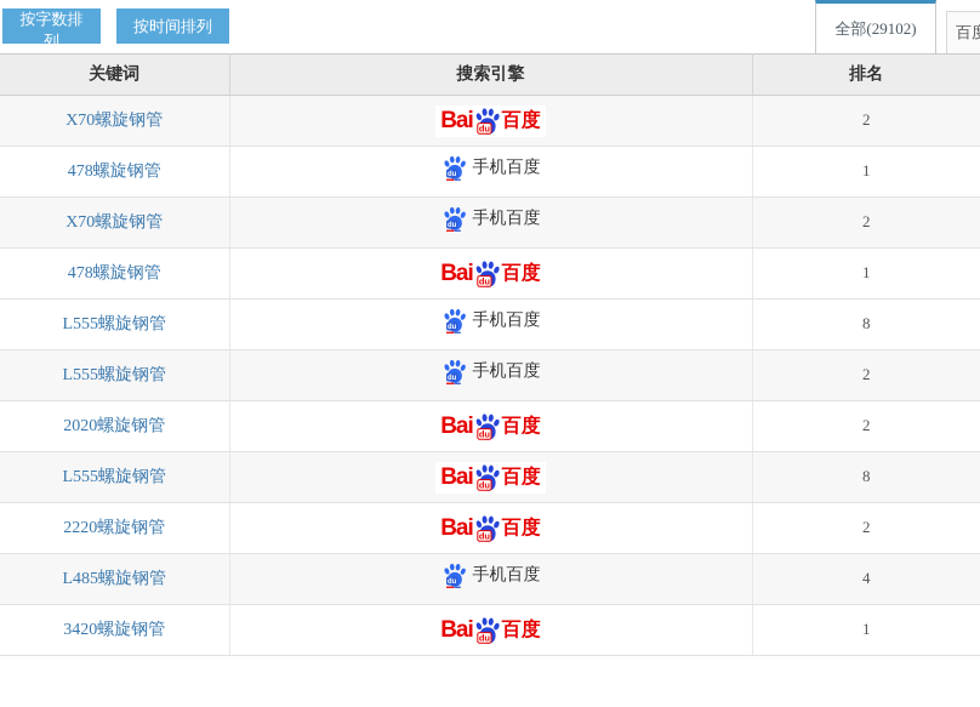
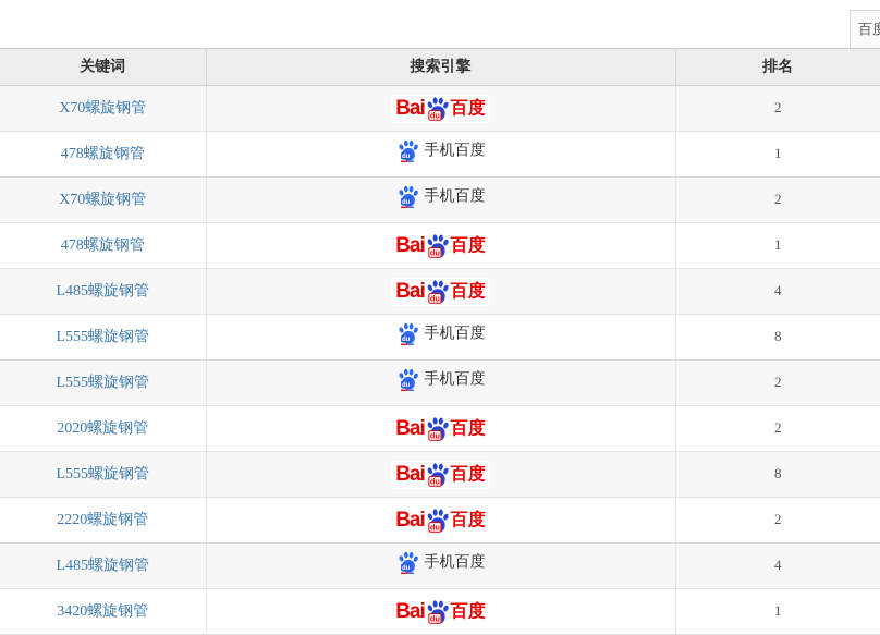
- 按字数排列
- 按时间排列
- 全部(29102)
  关键词	搜索引擎	排名
  X70螺旋钢管	Bai du 百度	2
  478螺旋钢管	手机百度	1
  X70螺旋钢管	手机百度	2
  478螺旋钢管	Bai du 百度	1
+ L485螺旋钢管	Bai du 百度	4
  L555螺旋钢管	手机百度	8
  L555螺旋钢管	手机百度	2
  2020螺旋钢管	Bai du 百度	2
  L555螺旋钢管	Bai du 百度	8
  2220螺旋钢管	Bai du 百度	2
  L485螺旋钢管	手机百度	4
  3420螺旋钢管	Bai du 百度	1
